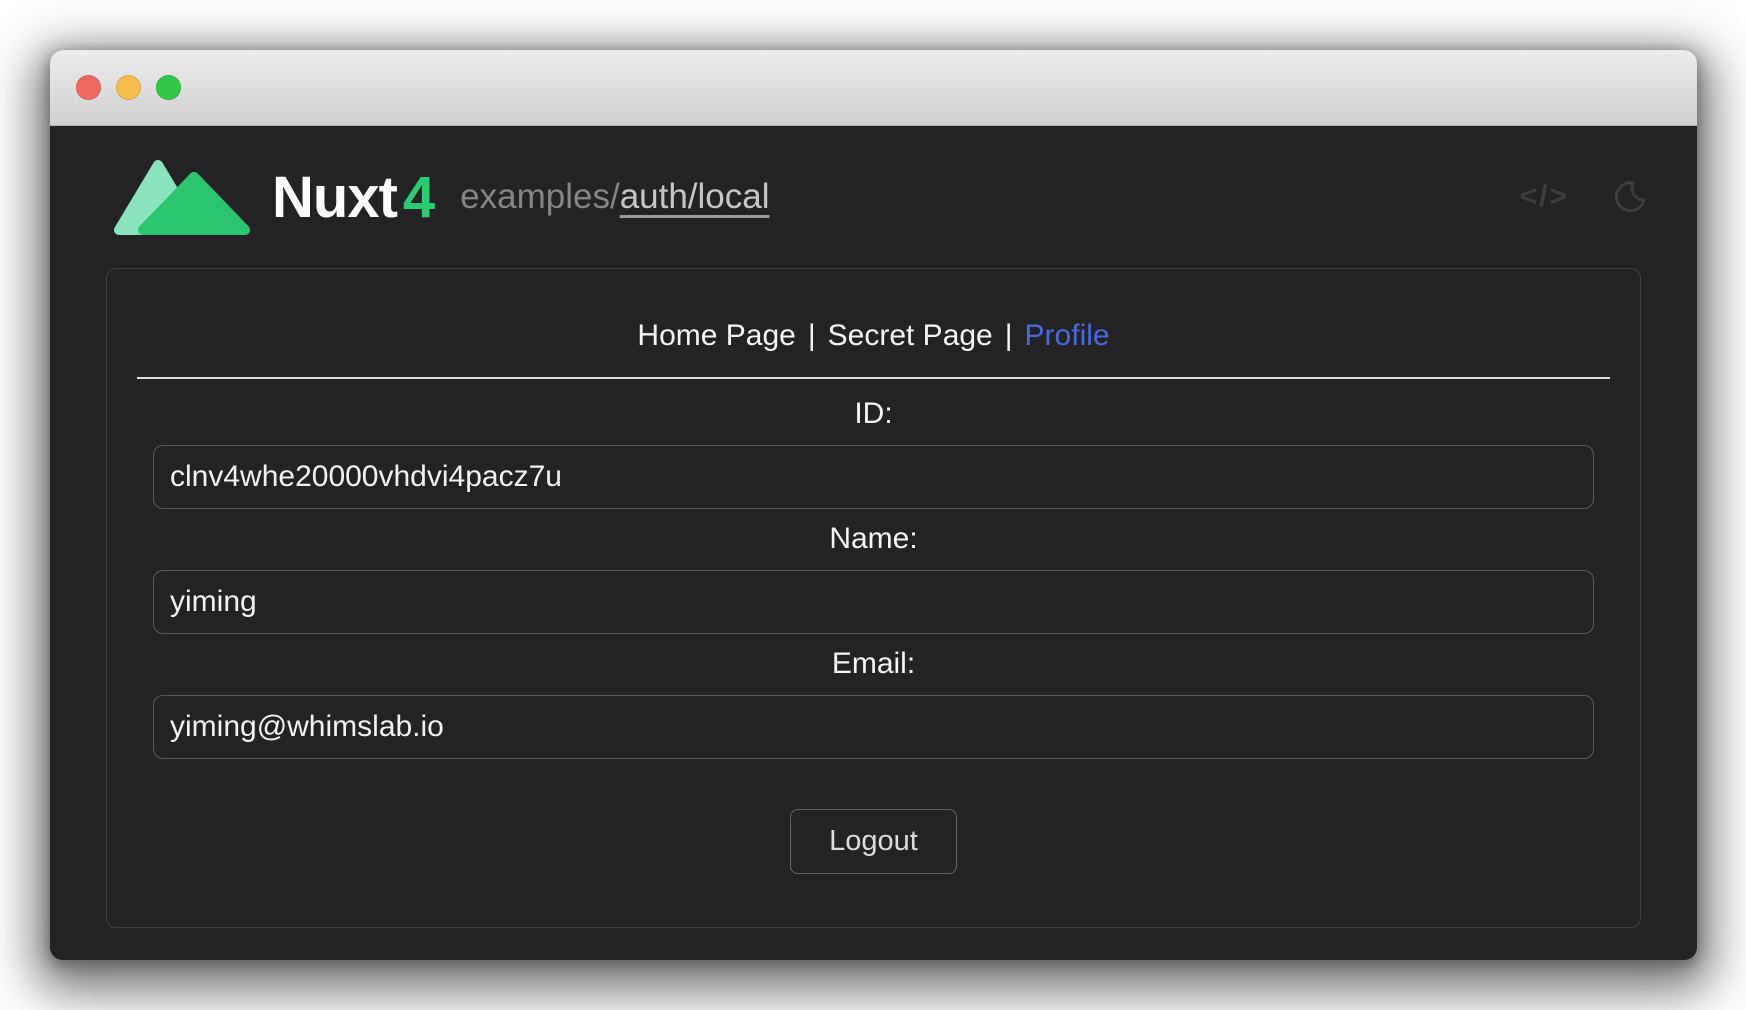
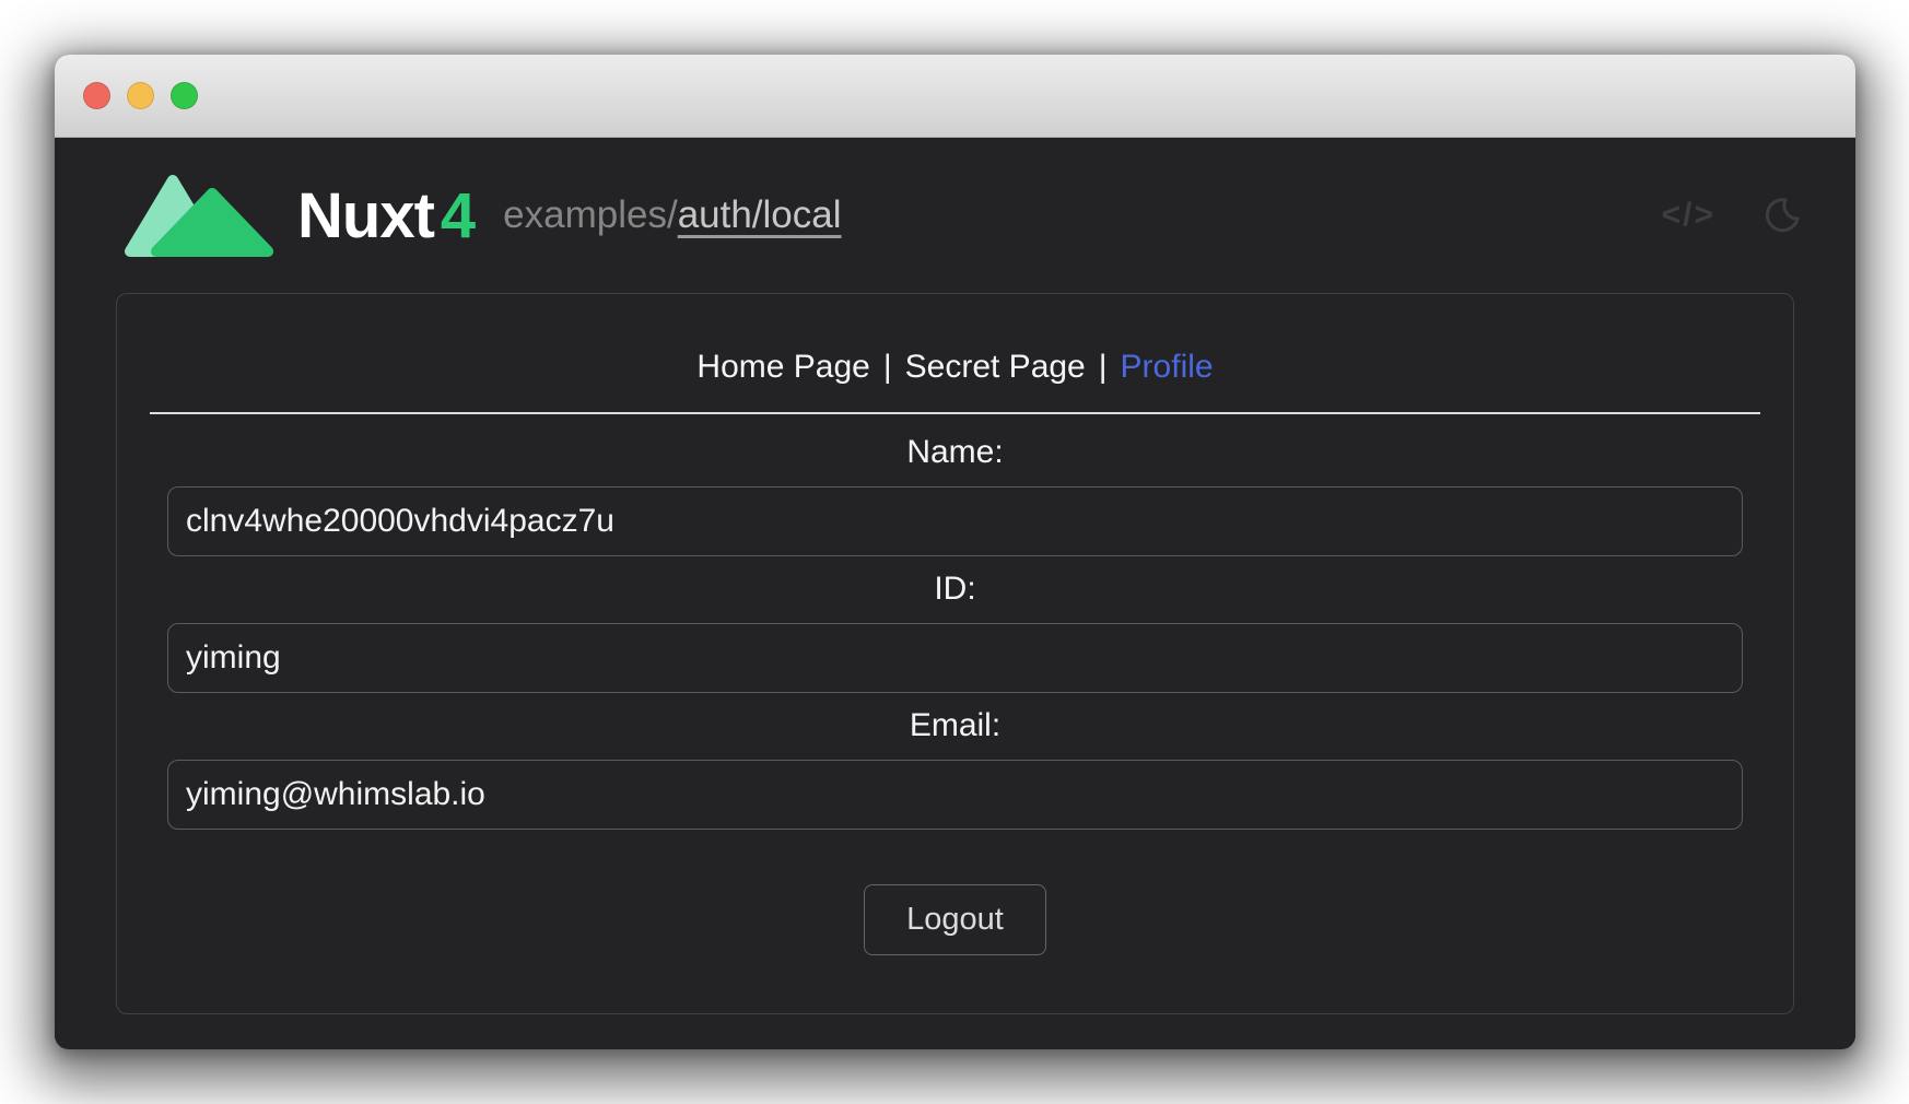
  Nuxt4
  examples/auth/local
  </>
  Home Page | Secret Page | Profile
- ID:
+ Name:
  clnv4whe20000vhdvi4pacz7u
- Name:
+ ID:
  yiming
  Email:
  yiming@whimslab.io
  Logout
